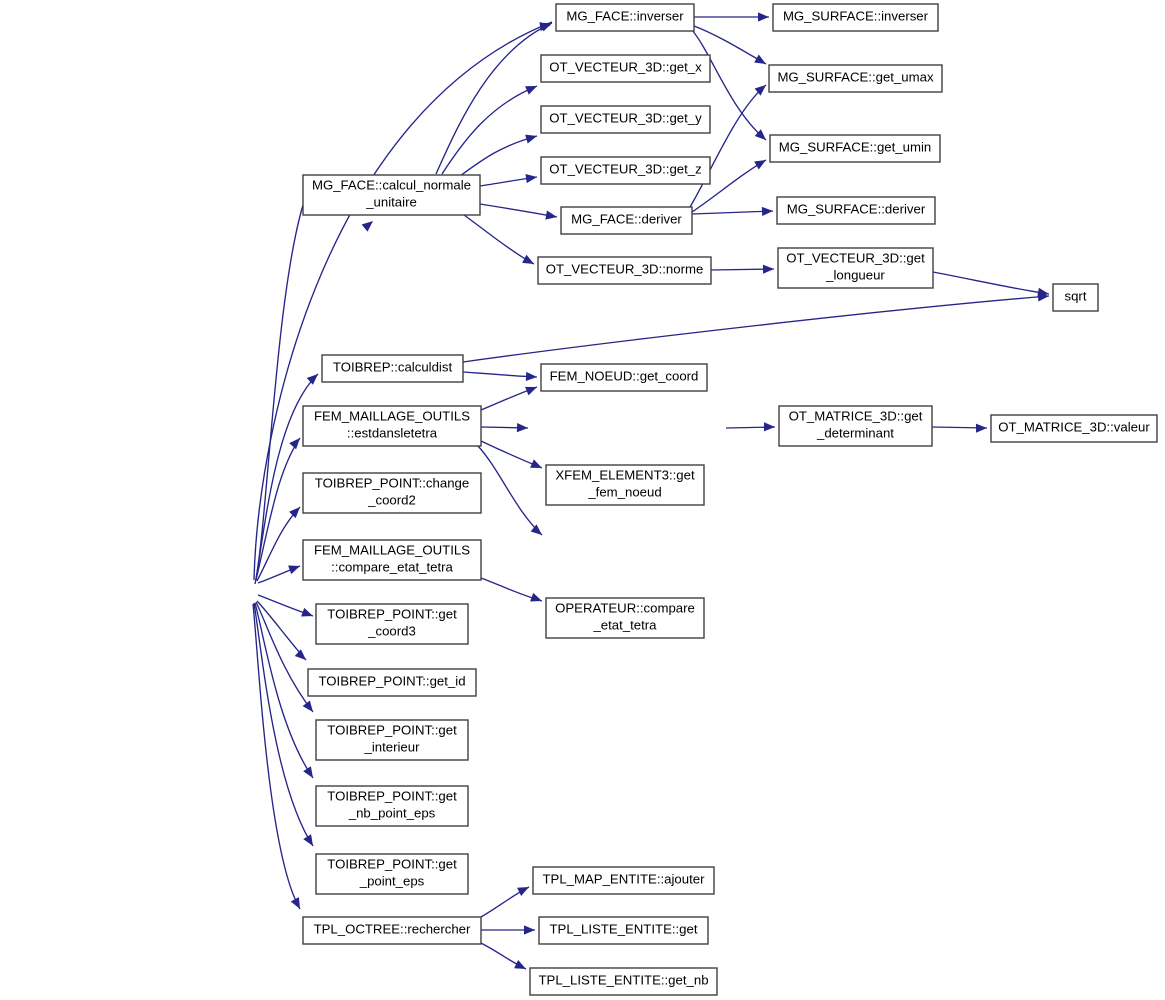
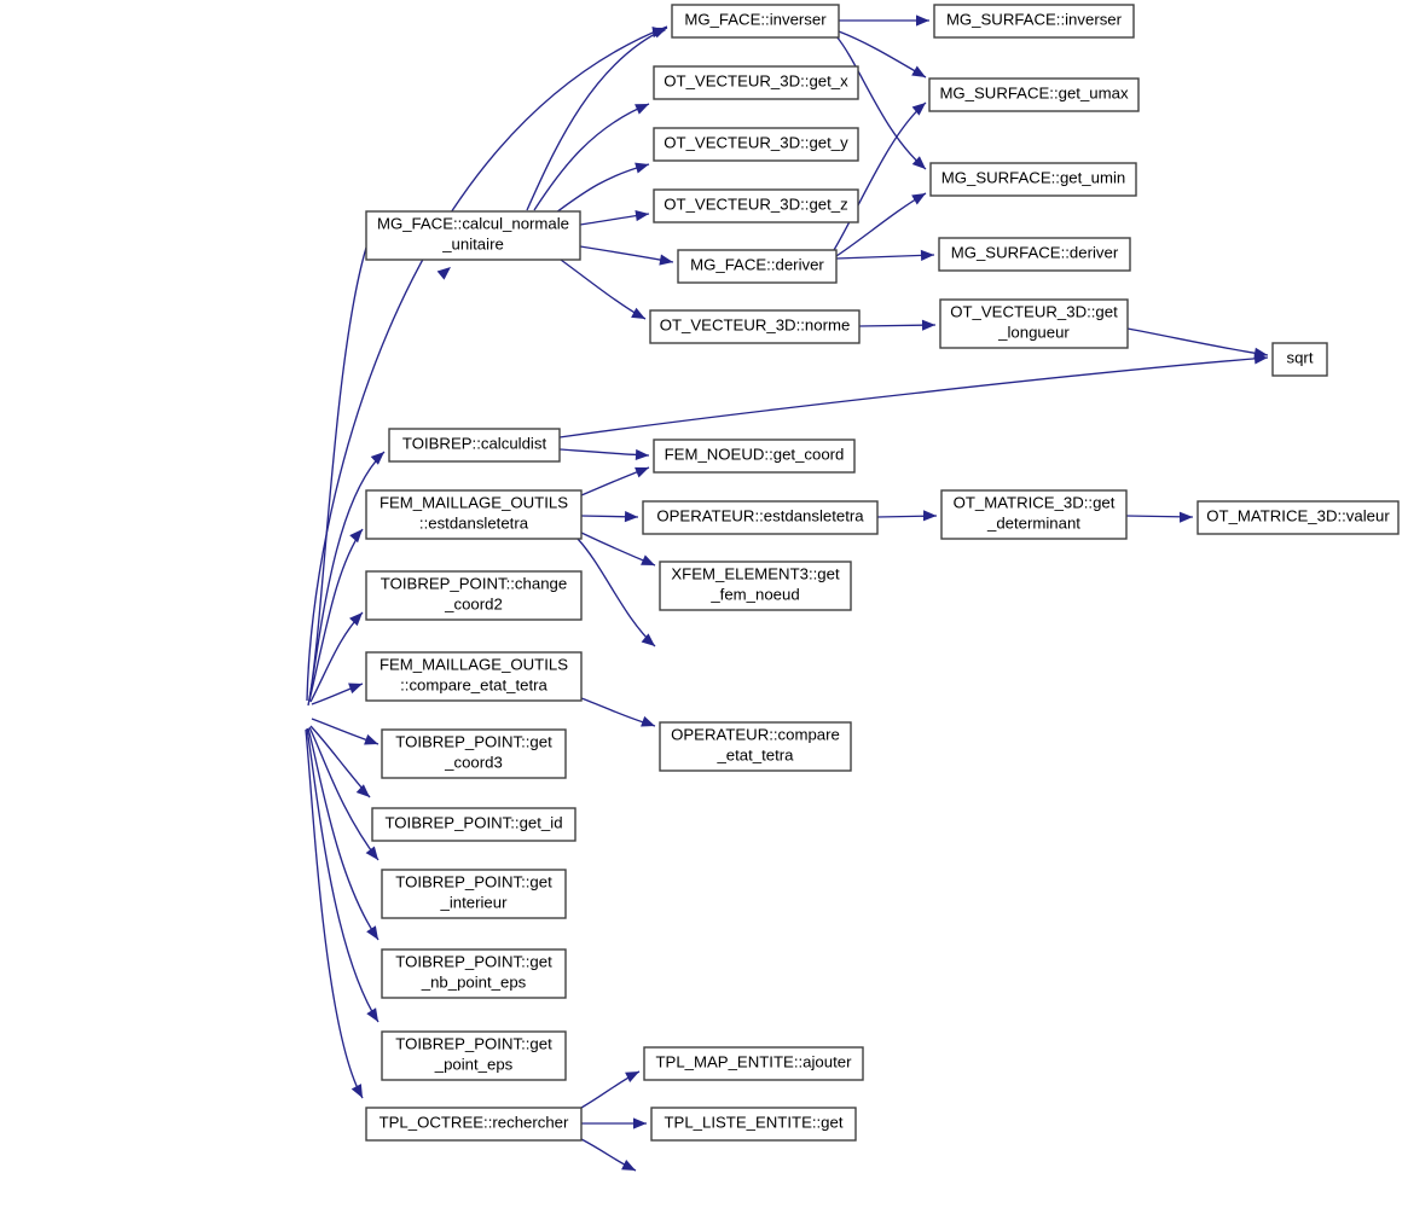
  MG_FACE::calcul_normale _unitaire
  TOIBREP::calculdist
  FEM_MAILLAGE_OUTILS ::estdansletetra
  TOIBREP_POINT::change _coord2
  FEM_MAILLAGE_OUTILS ::compare_etat_tetra
  TOIBREP_POINT::get _coord3
  TOIBREP_POINT::get_id
  TOIBREP_POINT::get _interieur
  TOIBREP_POINT::get _nb_point_eps
  TOIBREP_POINT::get _point_eps
  TPL_OCTREE::rechercher
  MG_FACE::inverser
  OT_VECTEUR_3D::get_x
  OT_VECTEUR_3D::get_y
  OT_VECTEUR_3D::get_z
  MG_FACE::deriver
  OT_VECTEUR_3D::norme
  FEM_NOEUD::get_coord
+ OPERATEUR::estdansletetra
  XFEM_ELEMENT3::get _fem_noeud
  OPERATEUR::compare _etat_tetra
  TPL_MAP_ENTITE::ajouter
  TPL_LISTE_ENTITE::get
- TPL_LISTE_ENTITE::get_nb
  MG_SURFACE::inverser
  MG_SURFACE::get_umax
  MG_SURFACE::get_umin
  MG_SURFACE::deriver
  OT_VECTEUR_3D::get _longueur
  OT_MATRICE_3D::get _determinant
  sqrt
  OT_MATRICE_3D::valeur
